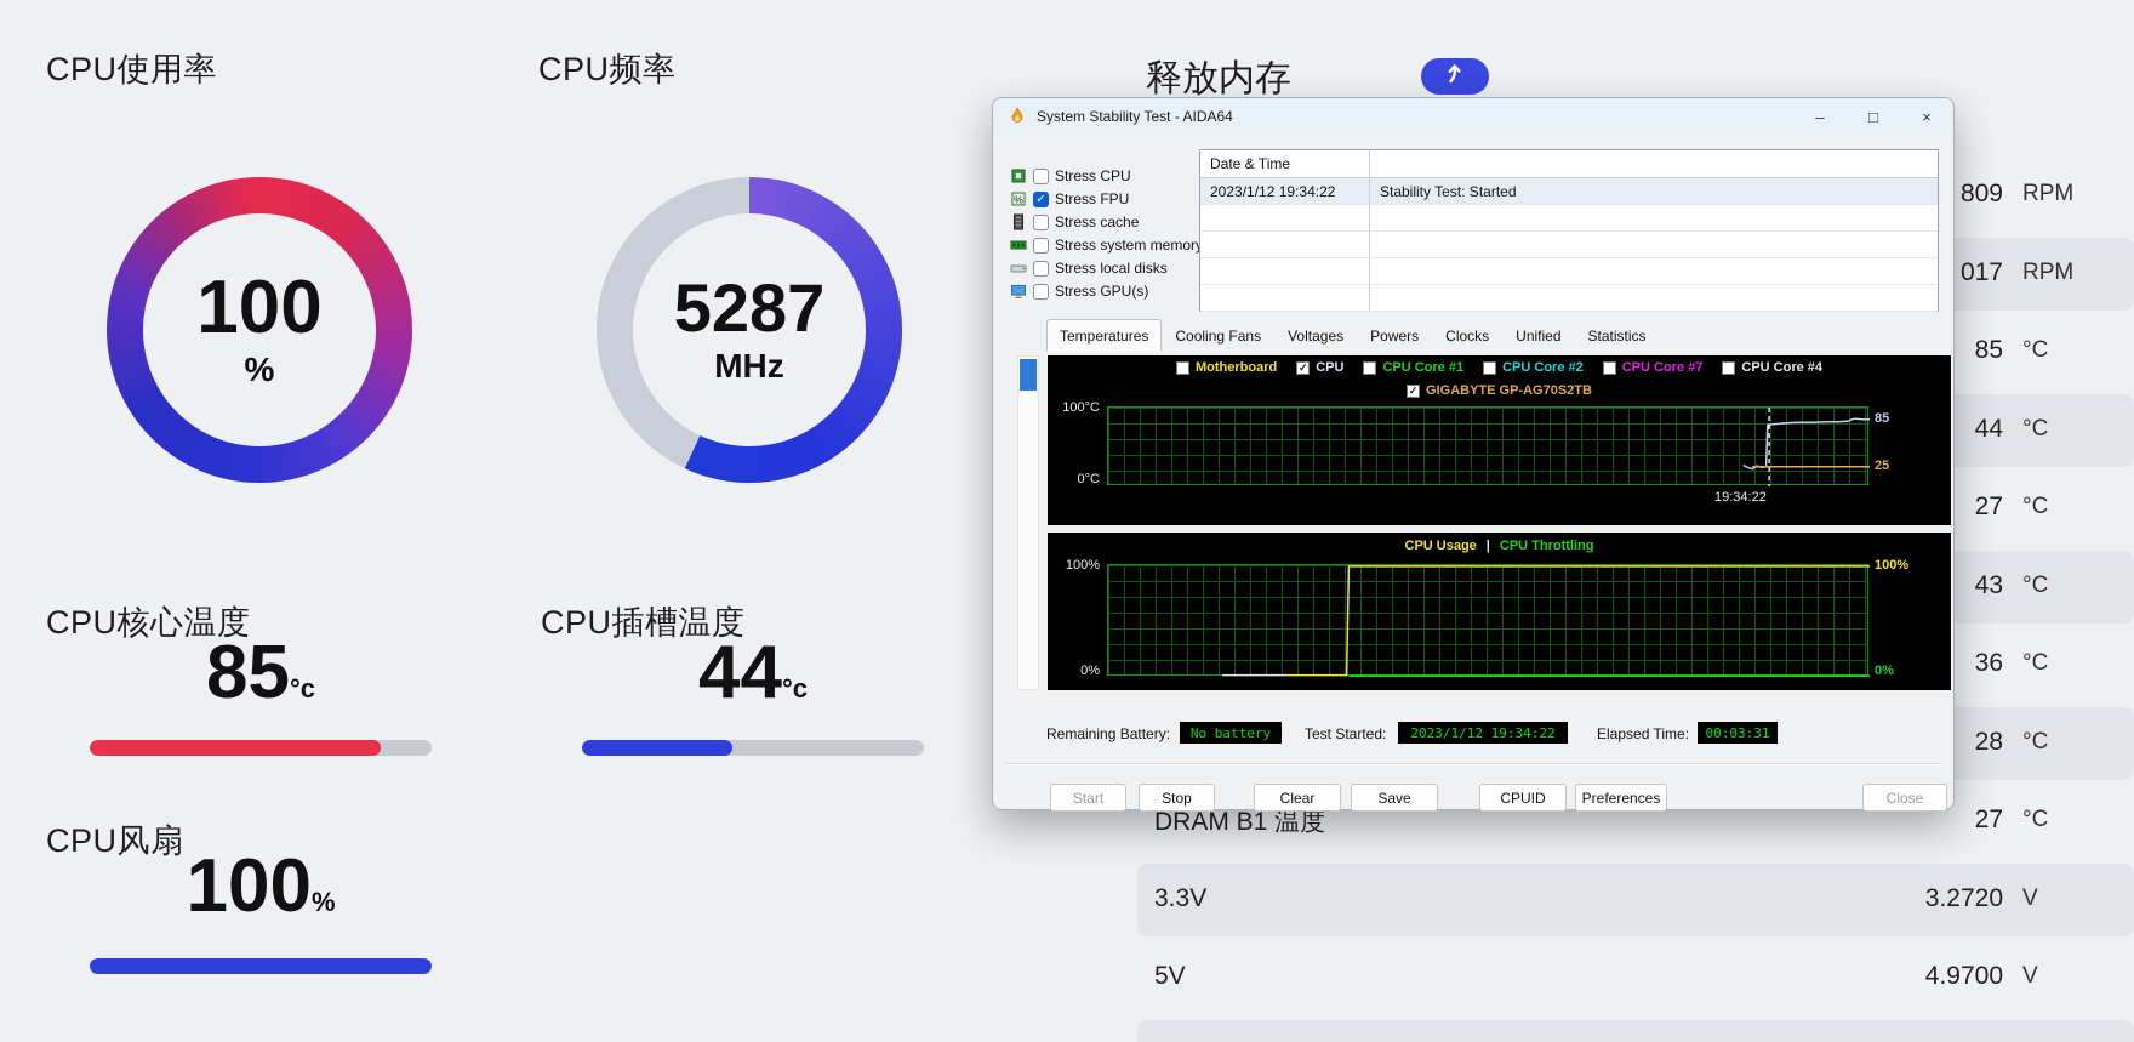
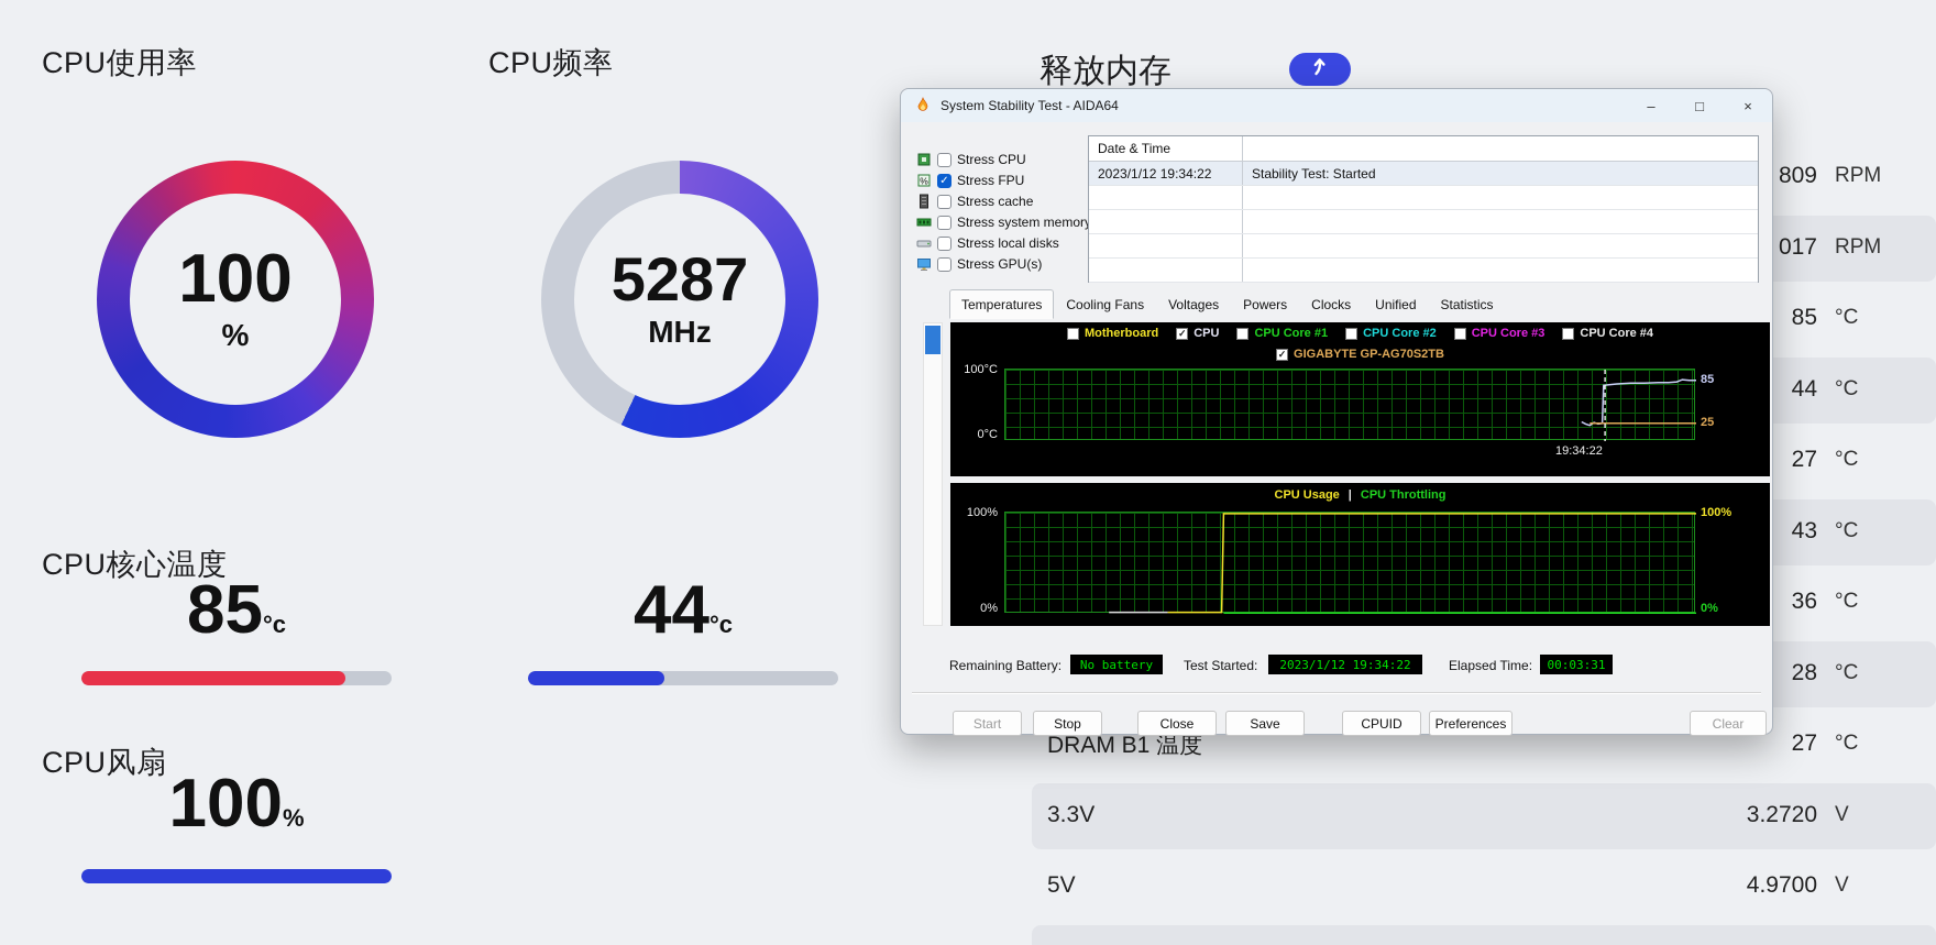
  CPU使用率
  CPU频率
  100
  %
  5287
  MHz
  CPU核心温度
- CPU插槽温度
  85°c
  44°c
  CPU风扇
  100%
  释放内存
  809
  RPM
  017
  RPM
  85
  °C
  44
  °C
  27
  °C
  43
  °C
  36
  °C
  28
  °C
  DRAM B1 温度
  27
  °C
  3.3V
  3.2720
  V
  5V
  4.9700
  V
  System Stability Test - AIDA64
  –
  □
  ×
  Stress CPU
  %
  ✓
  Stress FPU
  Stress cache
  Stress system memor
  Stress local disks
  Stress GPU(s)
  Date & Time
  2023/1/12 19:34:22
  Stability Test: Started
  Temperatures
  Cooling Fans
  Voltages
  Powers
  Clocks
  Unified
  Statistics
  Motherboard
  ✓
  CPU
  CPU Core #1
  CPU Core #2
- CPU Core #7
+ CPU Core #3
  CPU Core #4
  ✓
  GIGABYTE GP-AG70S2TB
  100°C
  0°C
  19:34:22
  85
  25
  CPU Usage | CPU Throttling
  100%
  0%
  100%
  0%
  Remaining Battery:
  No battery
  Test Started:
  2023/1/12 19:34:22
  Elapsed Time:
  00:03:31
  Start
  Stop
- Clear
+ Close
  Save
  CPUID
  Preferences
- Close
+ Clear
